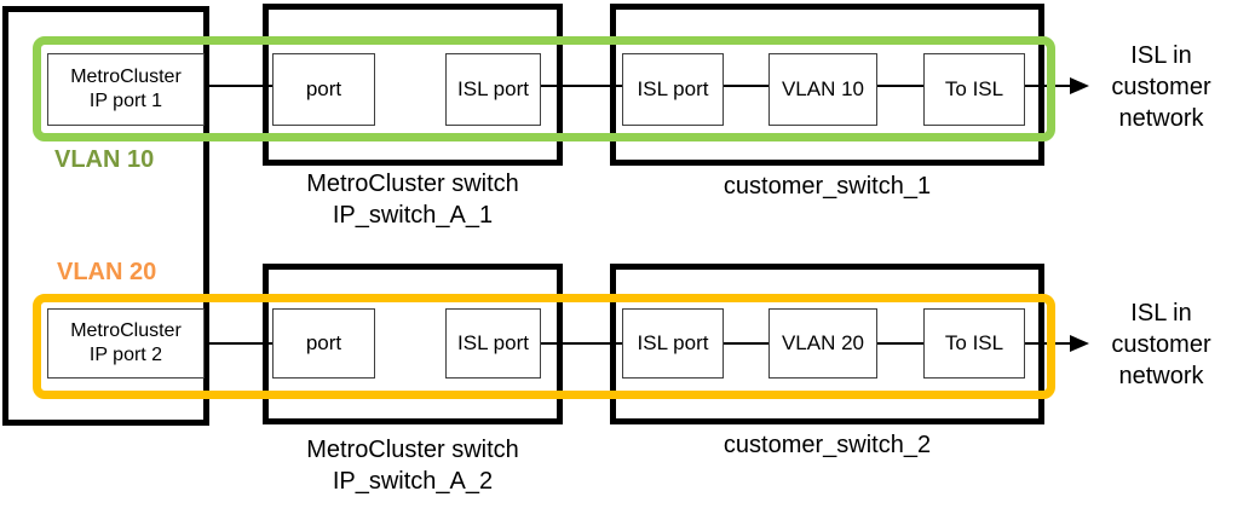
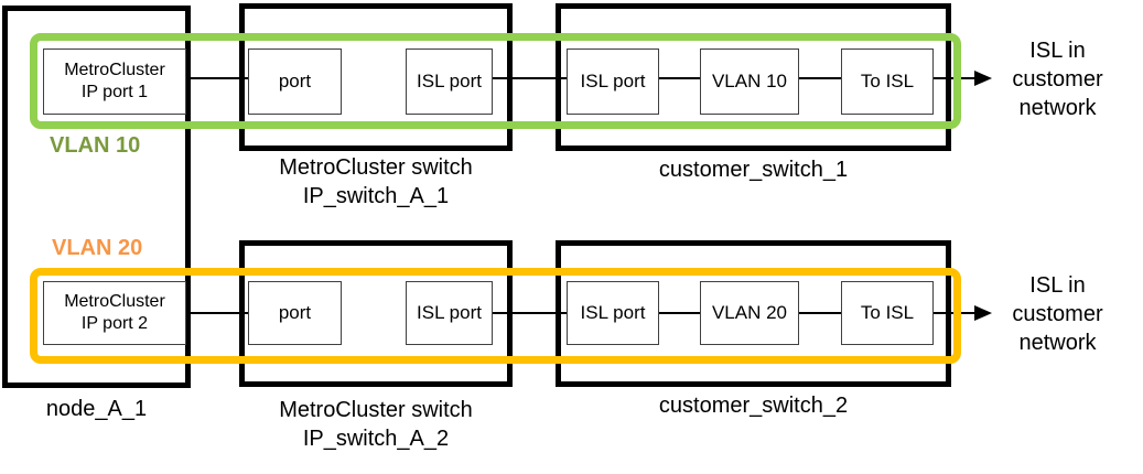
+ node_A_1
  MetroCluster switch
  IP_switch_A_1
  customer_switch_1
  MetroCluster switch
  IP_switch_A_2
  customer_switch_2
  MetroCluster
  IP port 1
  port
  ISL port
  ISL port
  VLAN 10
  To ISL
  MetroCluster
  IP port 2
  port
  ISL port
  ISL port
  VLAN 20
  To ISL
  VLAN 10
  VLAN 20
  ISL in
  customer
  network
  ISL in
  customer
  network
